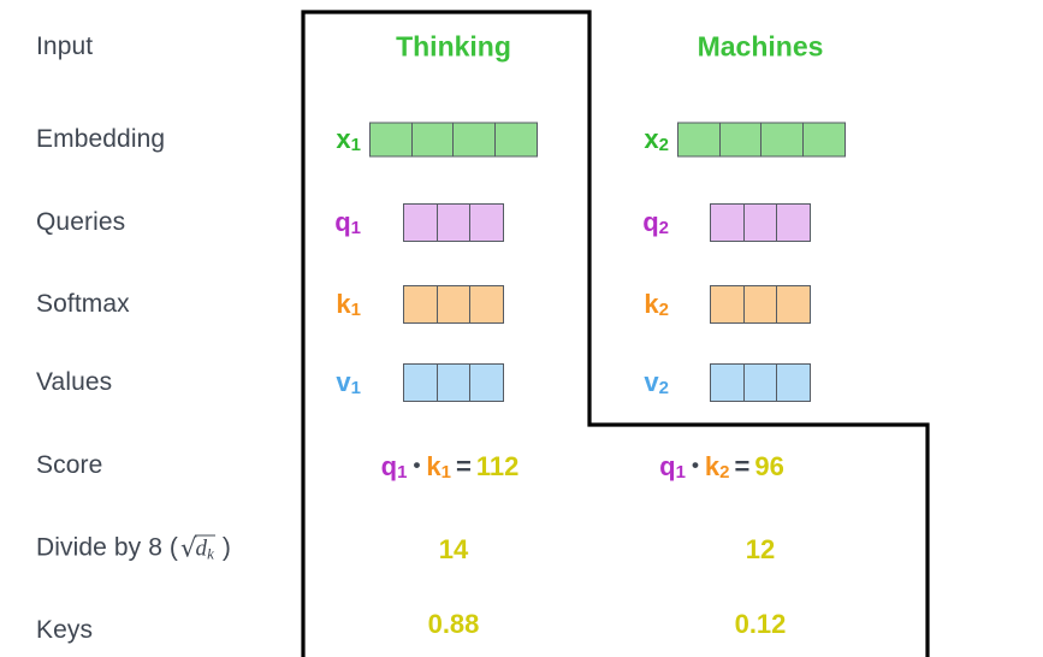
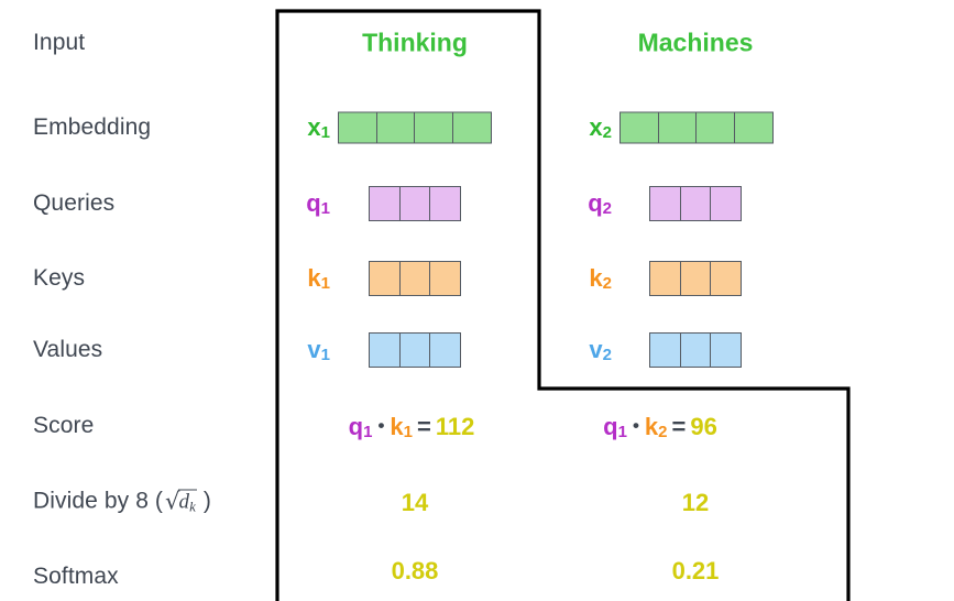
  Input
  Embedding
  Queries
- Softmax
+ Keys
  Values
  Score
  Divide by 8 (√dk )
- Keys
+ Softmax
  Thinking
  x1
  q1
  k1
  v1
  q1 • k1 = 112
  14
  0.88
  Machines
  x2
  q2
  k2
  v2
  q1 • k2 = 96
  12
- 0.12
+ 0.21
